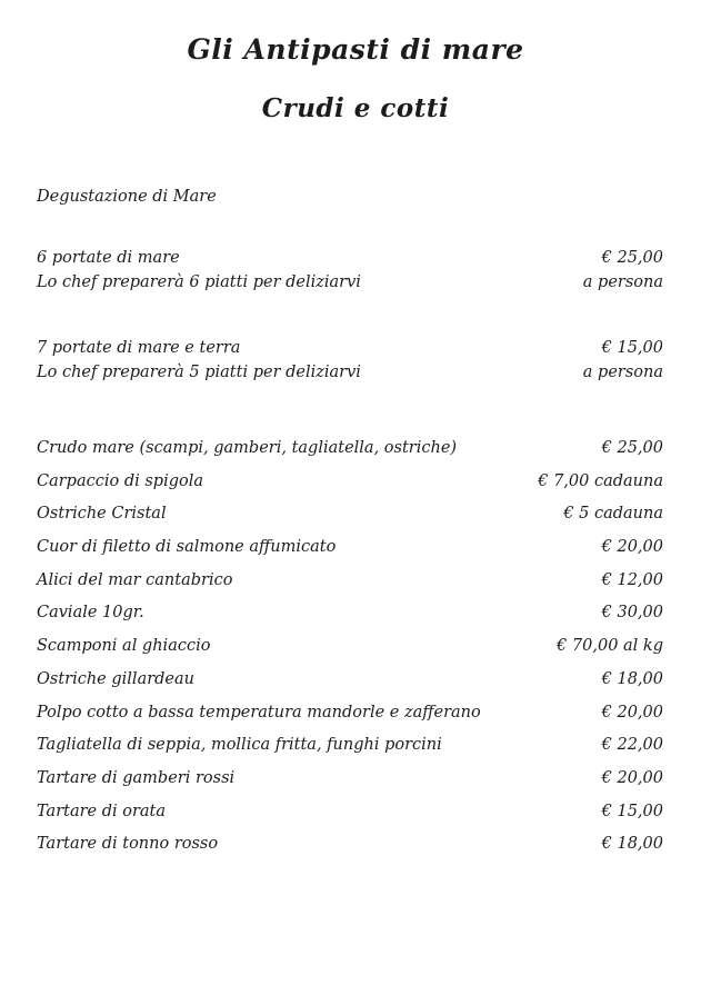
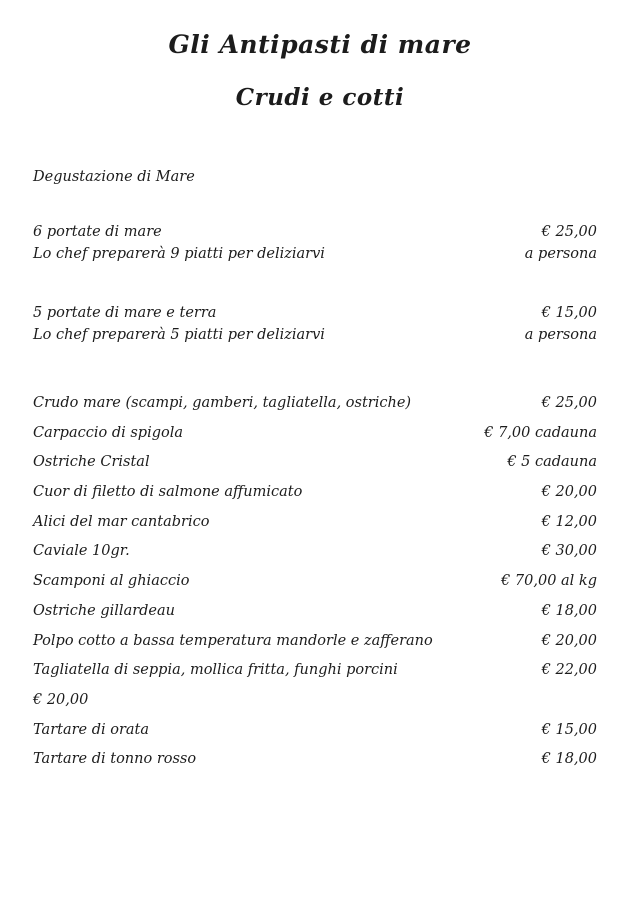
  Gli Antipasti di mare
  Crudi e cotti
  Degustazione di Mare
  6 portate di mare
  € 25,00
- Lo chef preparerà 6 piatti per deliziarvi
+ Lo chef preparerà 9 piatti per deliziarvi
  a persona
- 7 portate di mare e terra
+ 5 portate di mare e terra
  € 15,00
  Lo chef preparerà 5 piatti per deliziarvi
  a persona
  Crudo mare (scampi, gamberi, tagliatella, ostriche)
  € 25,00
  Carpaccio di spigola
  € 7,00 cadauna
  Ostriche Cristal
  € 5 cadauna
  Cuor di filetto di salmone affumicato
  € 20,00
  Alici del mar cantabrico
  € 12,00
  Caviale 10gr.
  € 30,00
  Scamponi al ghiaccio
  € 70,00 al kg
  Ostriche gillardeau
  € 18,00
  Polpo cotto a bassa temperatura mandorle e zafferano
  € 20,00
  Tagliatella di seppia, mollica fritta, funghi porcini
  € 22,00
- Tartare di gamberi rossi
  € 20,00
  Tartare di orata
  € 15,00
  Tartare di tonno rosso
  € 18,00
